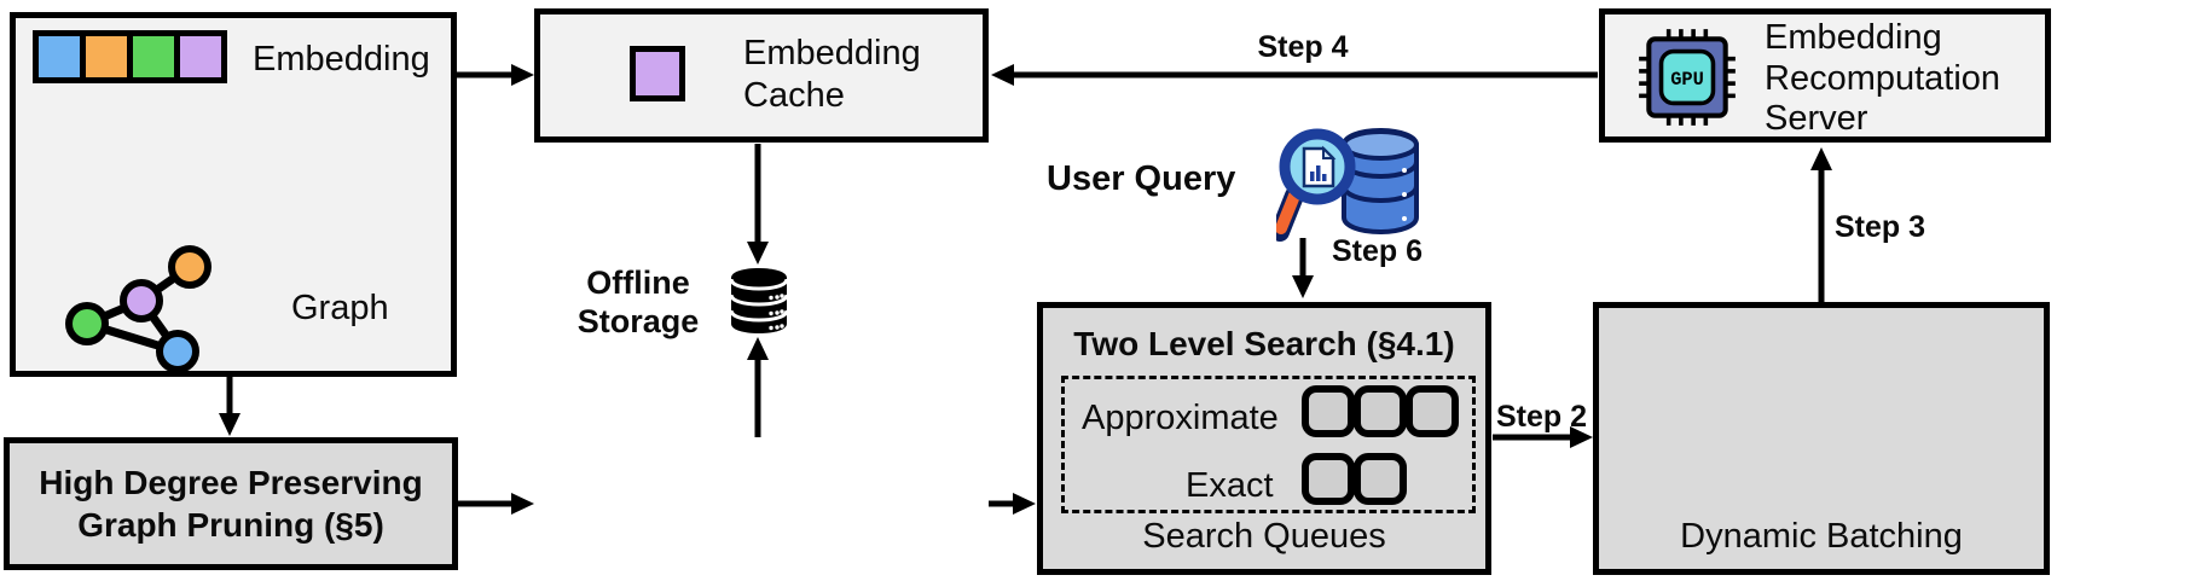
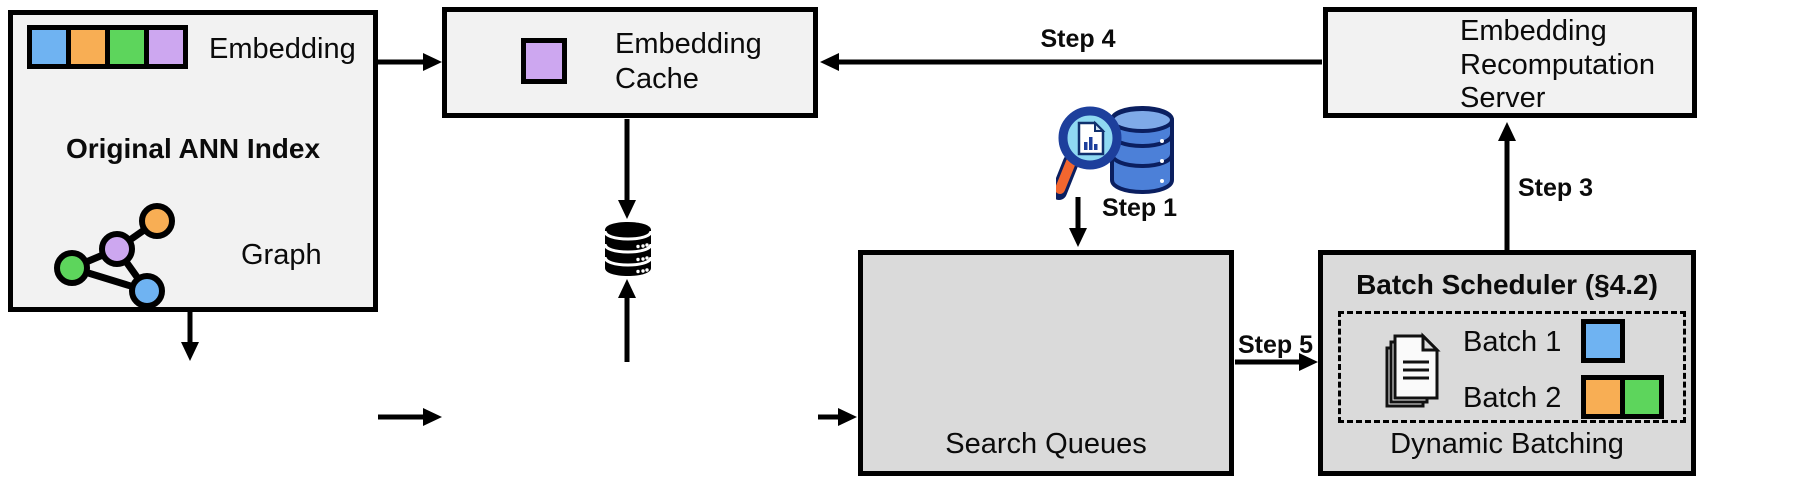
  Embedding
+ Original ANN Index
  Graph
  Embedding
  Cache
- GPU
  Embedding
  Recomputation
  Server
- Offline
- Storage
- User Query
- Step 6
+ Step 1
- Step 2
+ Step 5
  Step 3
  Step 4
- Two Level Search (§4.1)
- Approximate
- Exact
  Search Queues
+ Batch Scheduler (§4.2)
+ Batch 1
+ Batch 2
  Dynamic Batching
- High Degree Preserving
- Graph Pruning (§5)
